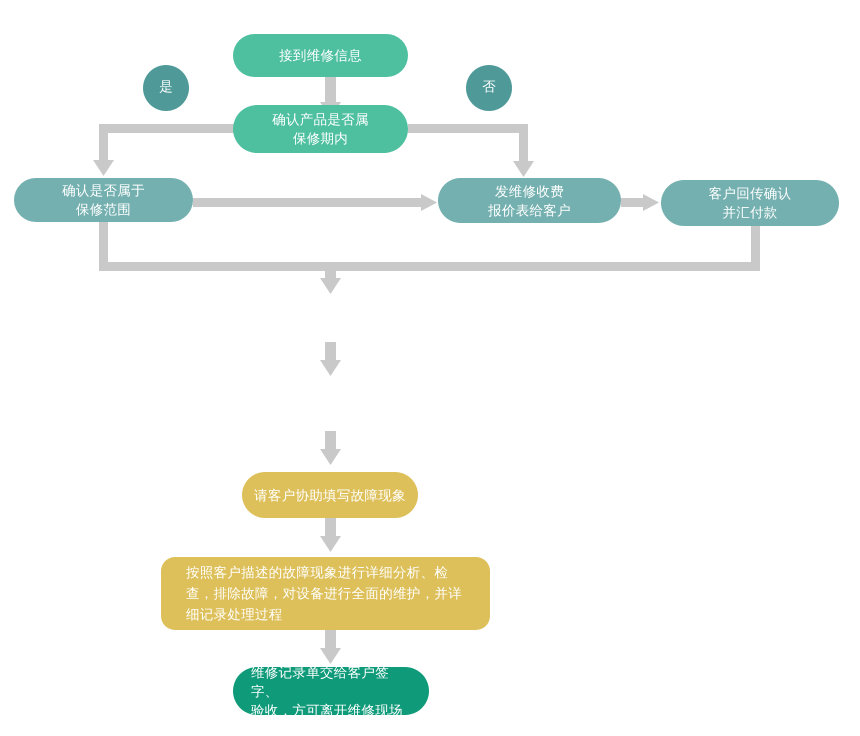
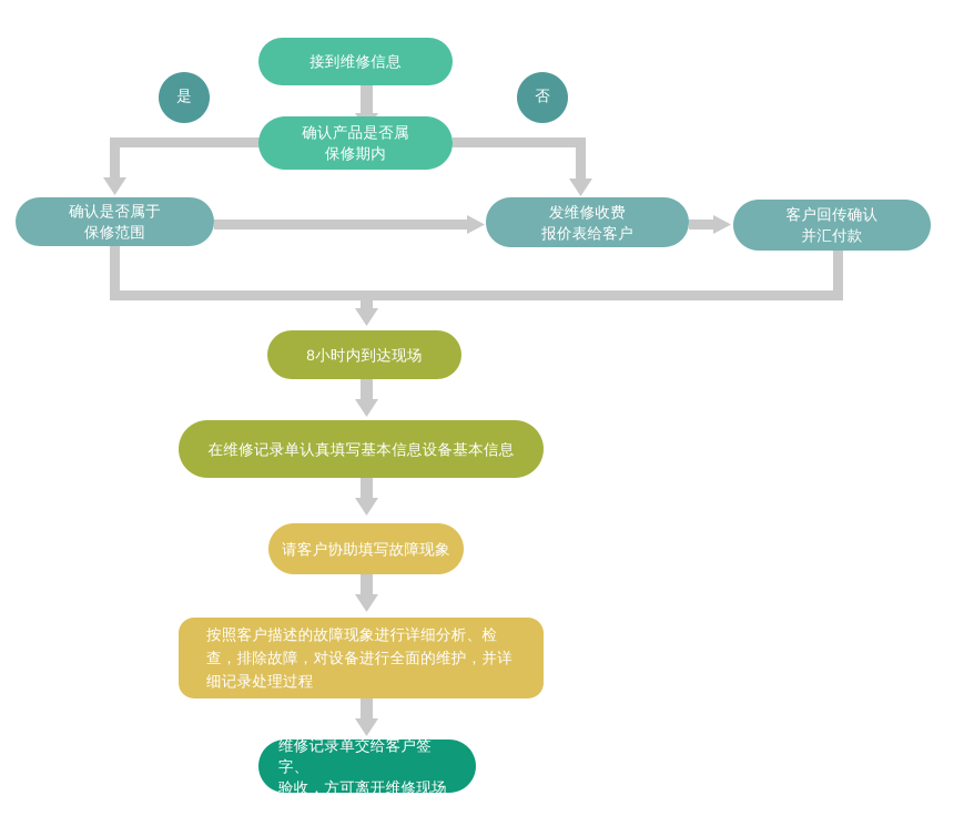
  是
  否
  接到维修信息
  确认产品是否属
  保修期内
  确认是否属于
  保修范围
  发维修收费
  报价表给客户
  客户回传确认
  并汇付款
+ 8小时内到达现场
+ 在维修记录单认真填写基本信息设备基本信息
  请客户协助填写故障现象
  按照客户描述的故障现象进行详细分析、检查，排除故障，对设备进行全面的维护，并详细记录处理过程
  维修记录单交给客户签字、
  验收，方可离开维修现场
